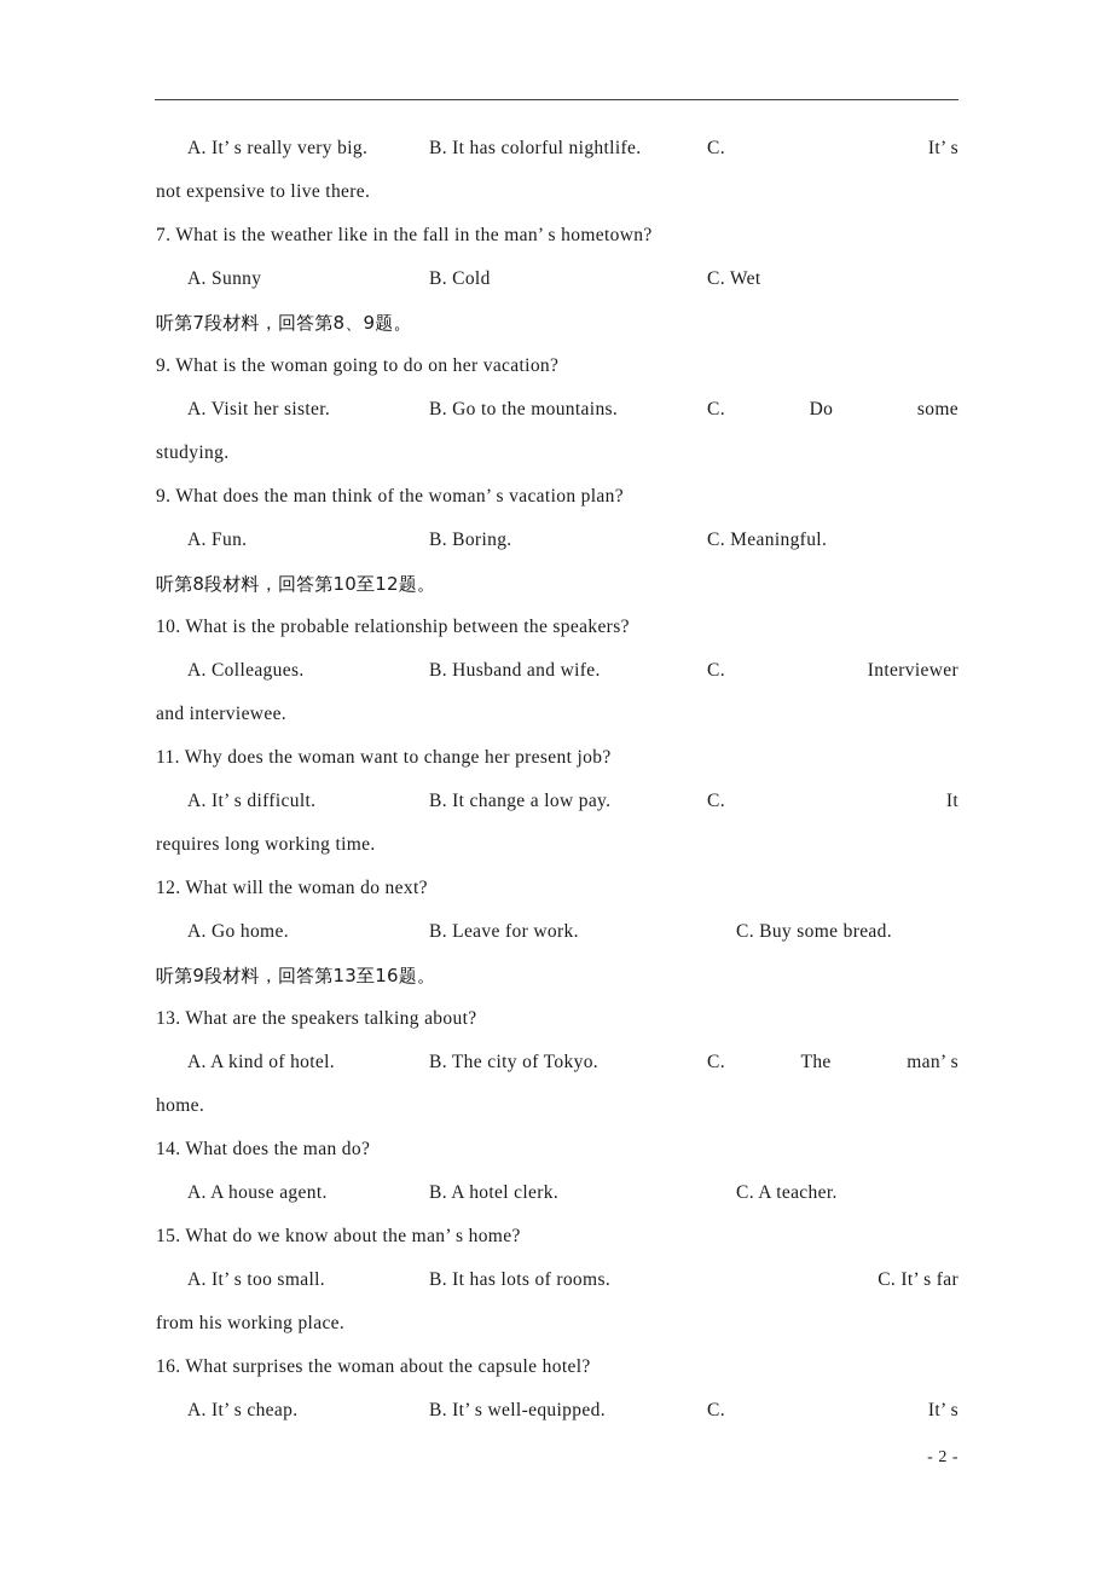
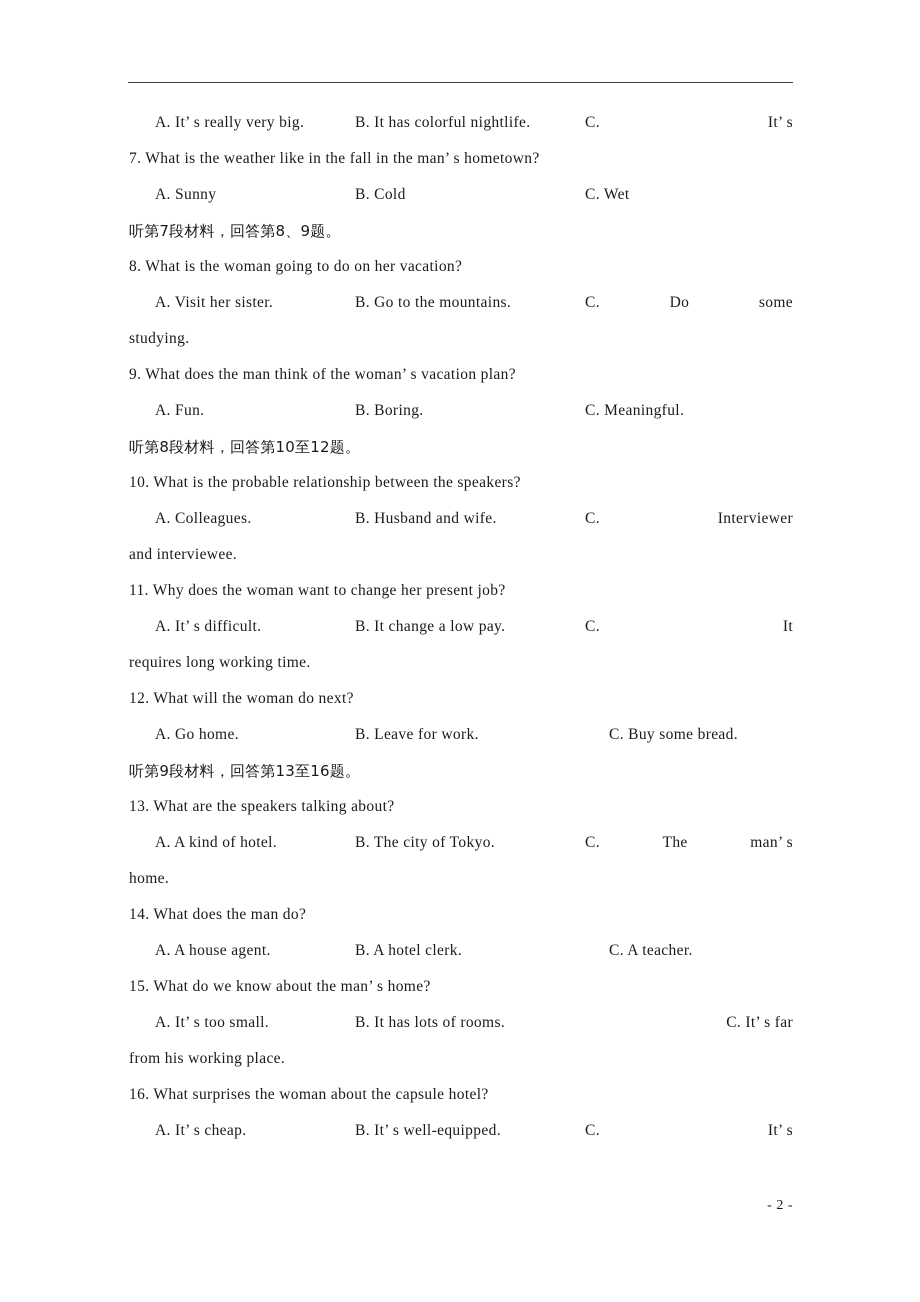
  A. It’ s really very big.
  B. It has colorful nightlife.
  C.
  It’ s
- not expensive to live there.
  7. What is the weather like in the fall in the man’ s hometown?
  A. Sunny
  B. Cold
  C. Wet
  听第7段材料，回答第8、9题。
- 9. What is the woman going to do on her vacation?
+ 8. What is the woman going to do on her vacation?
  A. Visit her sister.
  B. Go to the mountains.
  C.
  Do
  some
  studying.
  9. What does the man think of the woman’ s vacation plan?
  A. Fun.
  B. Boring.
  C. Meaningful.
  听第8段材料，回答第10至12题。
  10. What is the probable relationship between the speakers?
  A. Colleagues.
  B. Husband and wife.
  C.
  Interviewer
  and interviewee.
  11. Why does the woman want to change her present job?
  A. It’ s difficult.
  B. It change a low pay.
  C.
  It
  requires long working time.
  12. What will the woman do next?
  A. Go home.
  B. Leave for work.
  C. Buy some bread.
  听第9段材料，回答第13至16题。
  13. What are the speakers talking about?
  A. A kind of hotel.
  B. The city of Tokyo.
  C.
  The
  man’ s
  home.
  14. What does the man do?
  A. A house agent.
  B. A hotel clerk.
  C. A teacher.
  15. What do we know about the man’ s home?
  A. It’ s too small.
  B. It has lots of rooms.
  C. It’ s far
  from his working place.
  16. What surprises the woman about the capsule hotel?
  A. It’ s cheap.
  B. It’ s well-equipped.
  C.
  It’ s
  - 2 -
